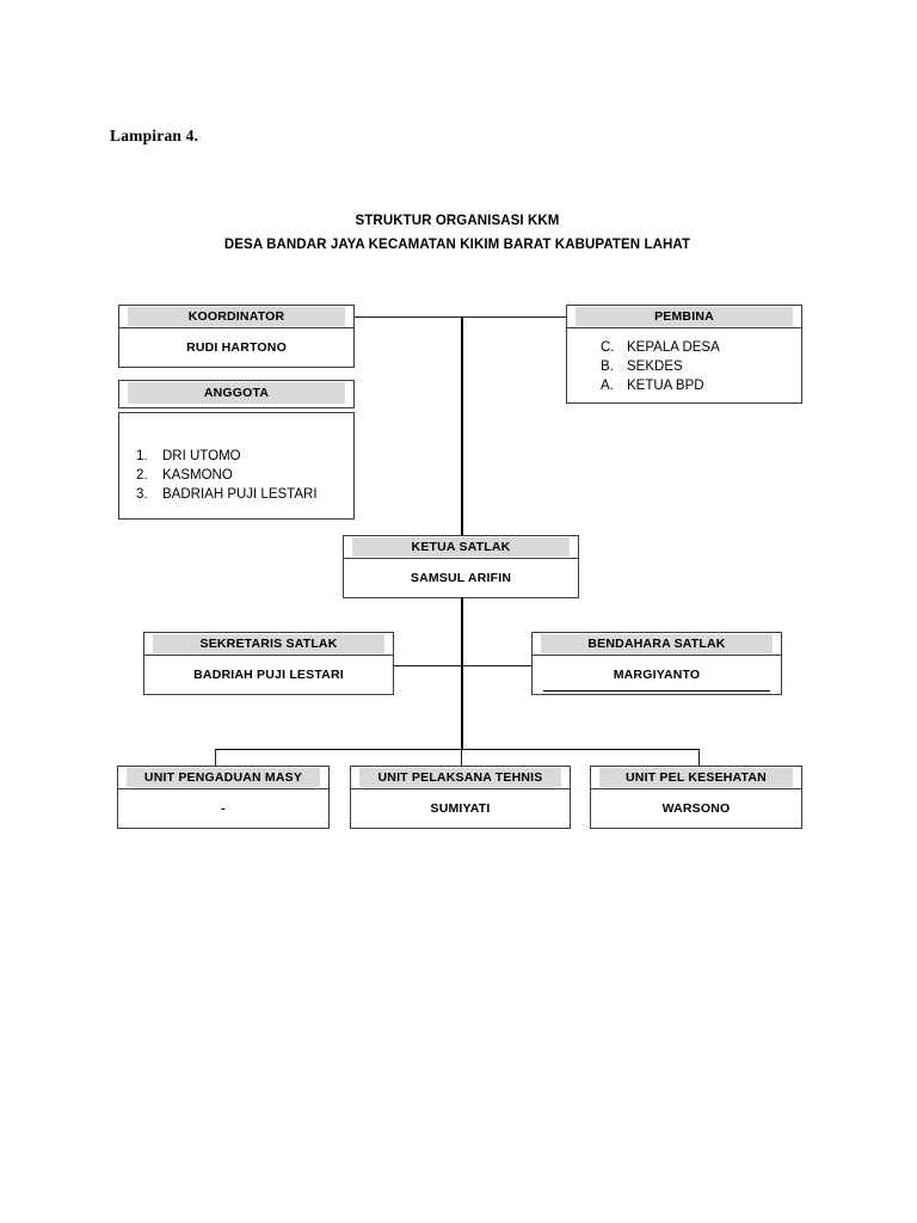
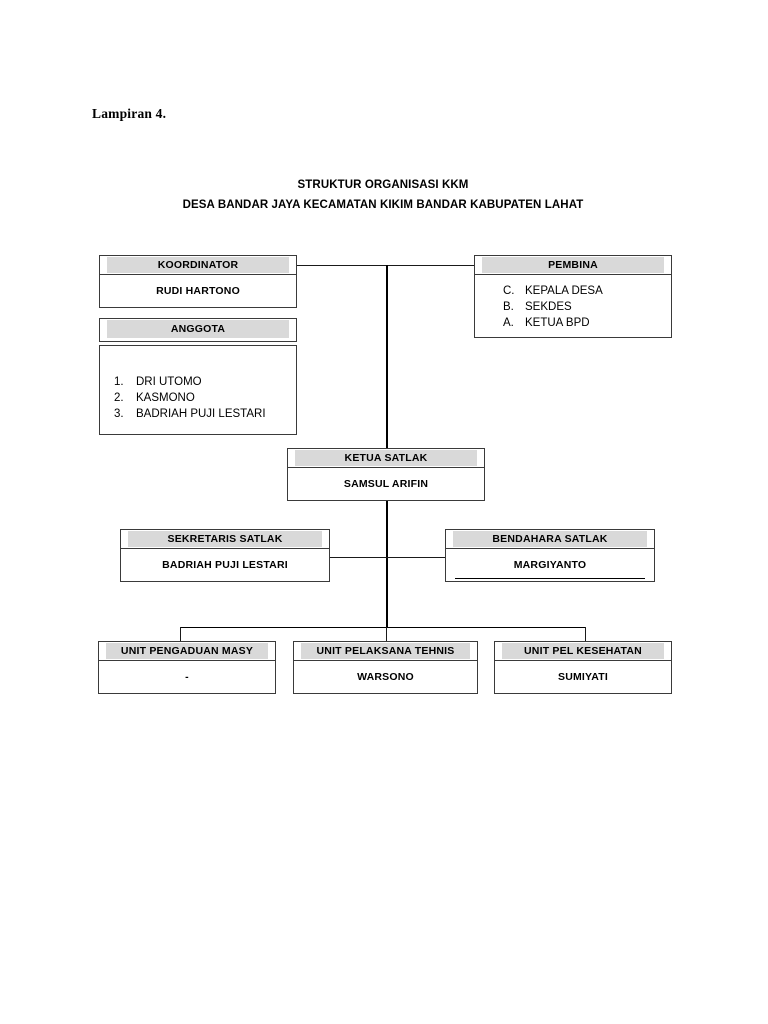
  Lampiran 4.
  STRUKTUR ORGANISASI KKM
- DESA BANDAR JAYA KECAMATAN KIKIM BARAT KABUPATEN LAHAT
+ DESA BANDAR JAYA KECAMATAN KIKIM BANDAR KABUPATEN LAHAT
  KOORDINATOR
  RUDI HARTONO
  ANGGOTA
  1.
  DRI UTOMO
  2.
  KASMONO
  3.
  BADRIAH PUJI LESTARI
  PEMBINA
  C.
  KEPALA DESA
  B.
  SEKDES
  A.
  KETUA BPD
  KETUA SATLAK
  SAMSUL ARIFIN
  SEKRETARIS SATLAK
  BADRIAH PUJI LESTARI
  BENDAHARA SATLAK
  MARGIYANTO
  UNIT PENGADUAN MASY
  -
  UNIT PELAKSANA TEHNIS
- SUMIYATI
+ WARSONO
  UNIT PEL KESEHATAN
- WARSONO
+ SUMIYATI
